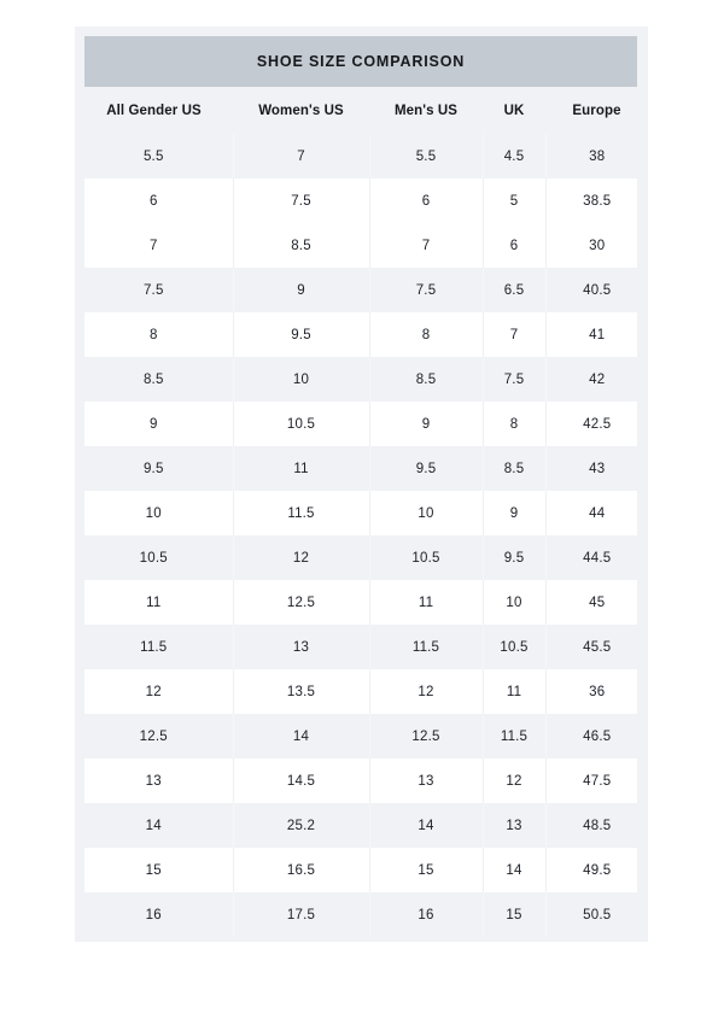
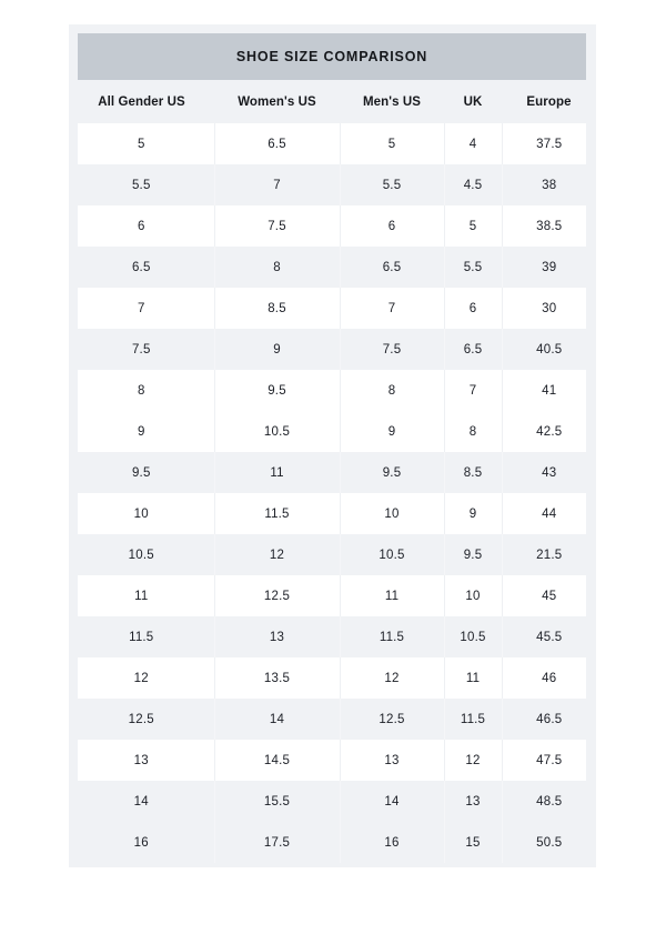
  SHOE SIZE COMPARISON
  All Gender US	Women's US	Men's US	UK	Europe
+ 5	6.5	5	4	37.5
  5.5	7	5.5	4.5	38
  6	7.5	6	5	38.5
+ 6.5	8	6.5	5.5	39
  7	8.5	7	6	30
  7.5	9	7.5	6.5	40.5
  8	9.5	8	7	41
- 8.5	10	8.5	7.5	42
  9	10.5	9	8	42.5
  9.5	11	9.5	8.5	43
  10	11.5	10	9	44
- 10.5	12	10.5	9.5	44.5
+ 10.5	12	10.5	9.5	21.5
  11	12.5	11	10	45
  11.5	13	11.5	10.5	45.5
- 12	13.5	12	11	36
+ 12	13.5	12	11	46
  12.5	14	12.5	11.5	46.5
  13	14.5	13	12	47.5
- 14	25.2	14	13	48.5
+ 14	15.5	14	13	48.5
- 15	16.5	15	14	49.5
  16	17.5	16	15	50.5
